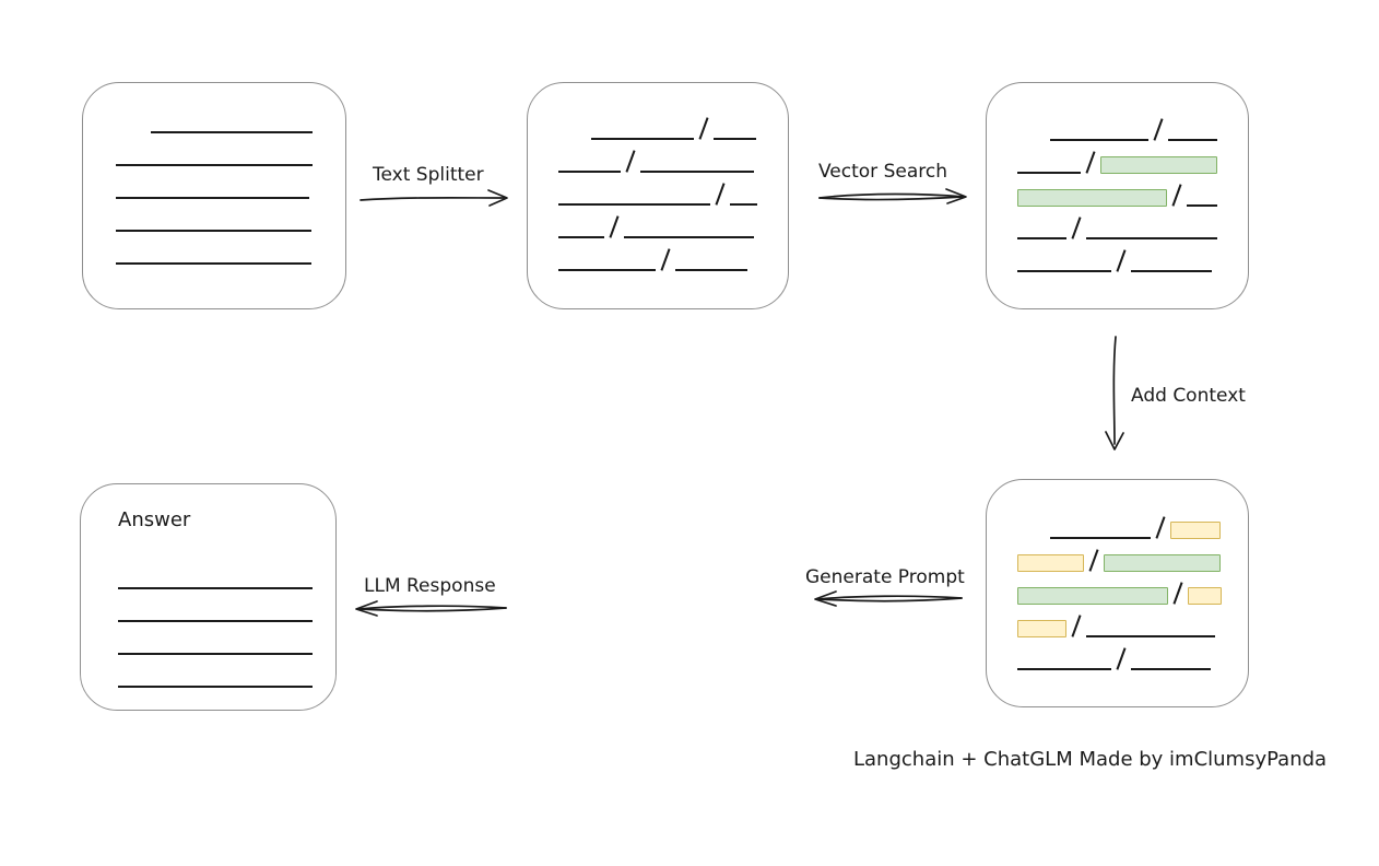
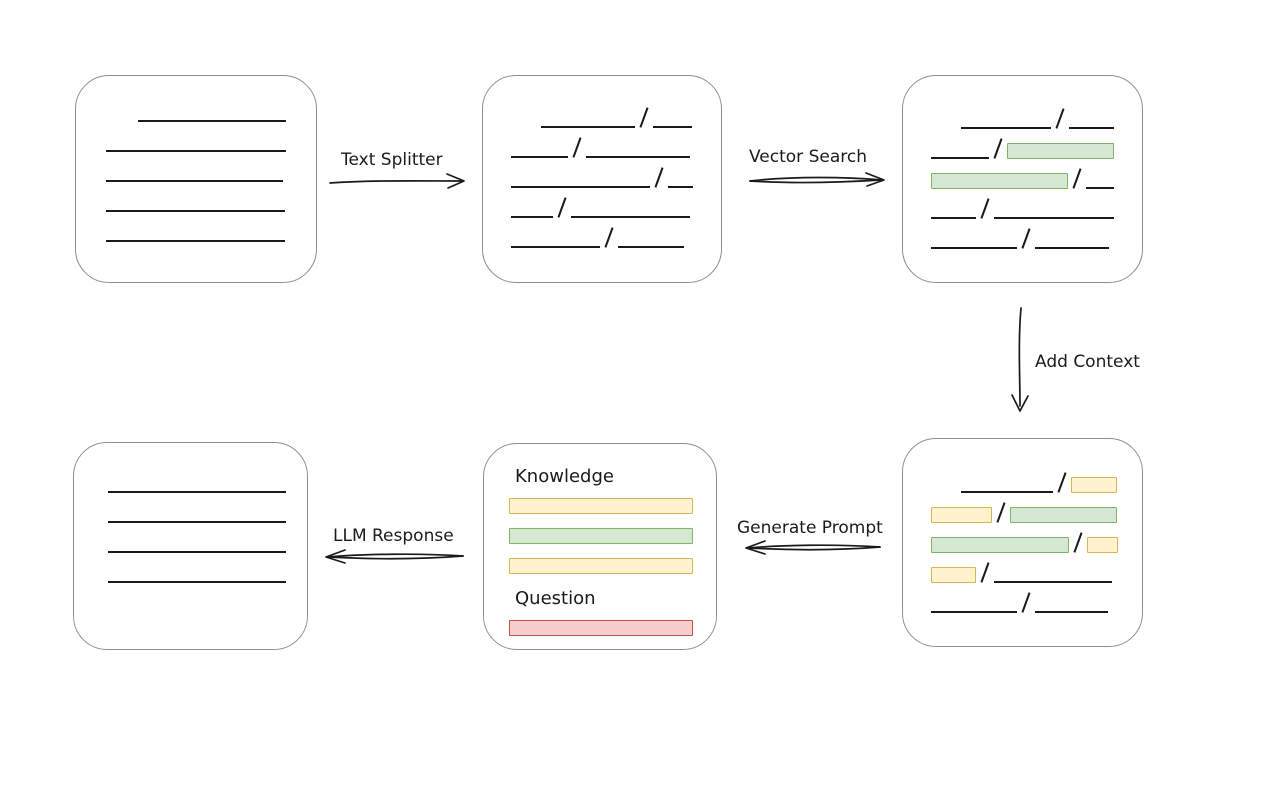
  Text Splitter
  Vector Search
  Add Context
  Generate Prompt
+ Knowledge
+ Question
  LLM Response
- Answer
- Langchain + ChatGLM Made by imClumsyPanda
